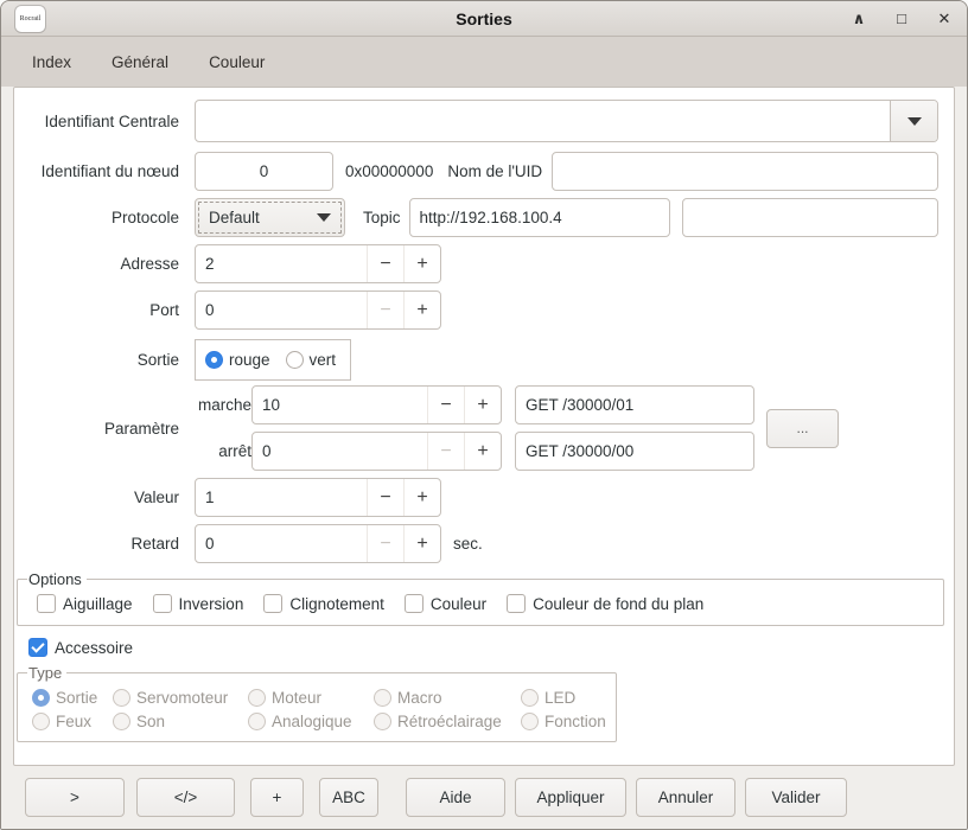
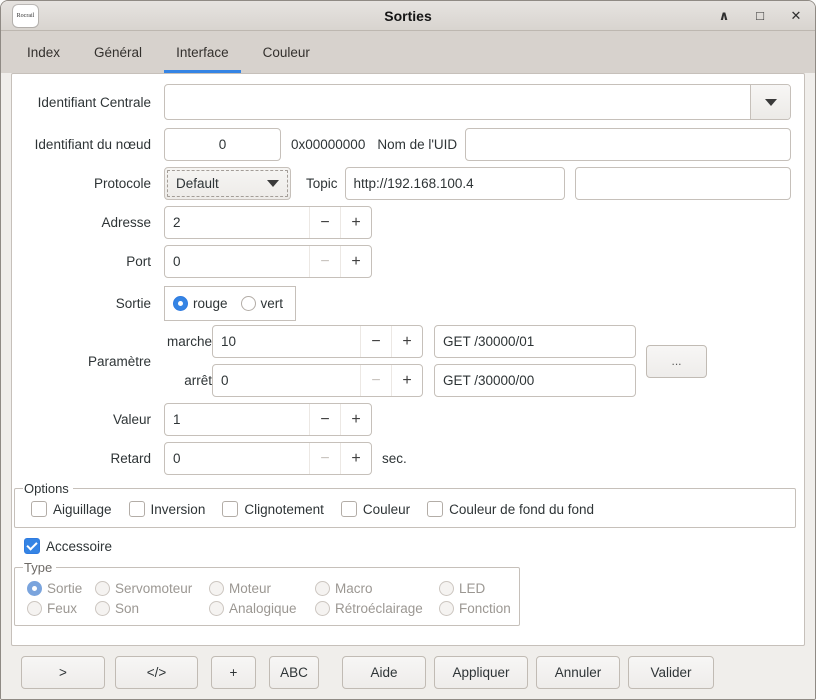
  Sorties
  ∧
  □
  ✕
  Index
  Général
+ Interface
  Couleur
  Identifiant Centrale
  Identifiant du nœud
  0
  0x00000000
  Nom de l'UID
  Protocole
  Default
  Topic
  http://192.168.100.4
  Adresse
  2
  −
  +
  Port
  0
  −
  +
  Sortie
  rouge
  vert
  Paramètre
  marche
  10
  −
  +
  GET /30000/01
  arrêt
  0
  −
  +
  GET /30000/00
  ...
  Valeur
  1
  −
  +
  Retard
  0
  −
  +
  sec.
  Options
  Aiguillage
  Inversion
  Clignotement
  Couleur
- Couleur de fond du plan
+ Couleur de fond du fond
  Accessoire
  Type
  Sortie
  Servomoteur
  Moteur
  Macro
  LED
  Feux
  Son
  Analogique
  Rétroéclairage
  Fonction
  >
  </>
  +
  ABC
  Aide
  Appliquer
  Annuler
  Valider
